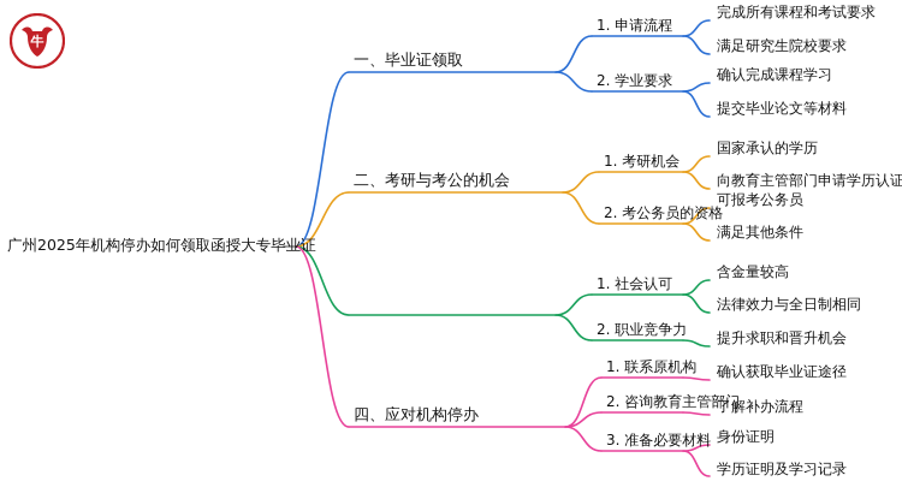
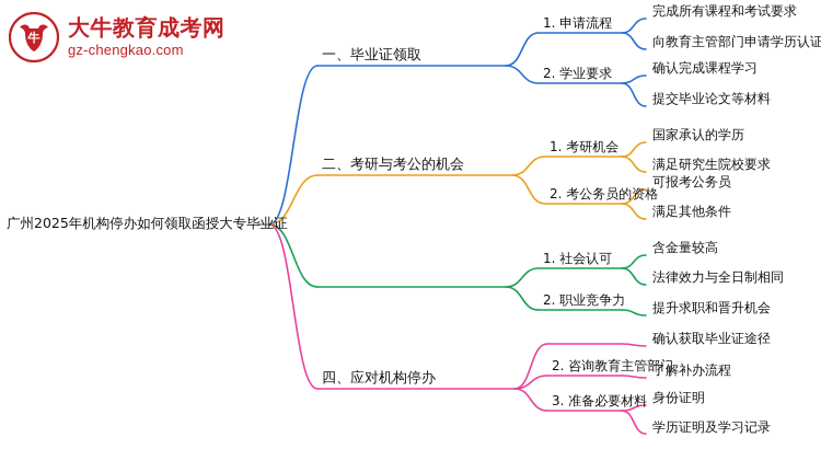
  牛
+ 大牛教育成考网
+ gz-chengkao.com
  广州2025年机构停办如何领取函授大专毕业证
  一、毕业证领取
  1. 申请流程
  完成所有课程和考试要求
- 满足研究生院校要求
+ 向教育主管部门申请学历认证
  2. 学业要求
  确认完成课程学习
  提交毕业论文等材料
  二、考研与考公的机会
  1. 考研机会
  国家承认的学历
- 向教育主管部门申请学历认证
+ 满足研究生院校要求
  2. 考公务员的资格
  可报考公务员
  满足其他条件
  1. 社会认可
  含金量较高
  法律效力与全日制相同
  2. 职业竞争力
  提升求职和晋升机会
  四、应对机构停办
- 1. 联系原机构
  确认获取毕业证途径
  2. 咨询教育主管部门
  了解补办流程
  3. 准备必要材料
  身份证明
  学历证明及学习记录
